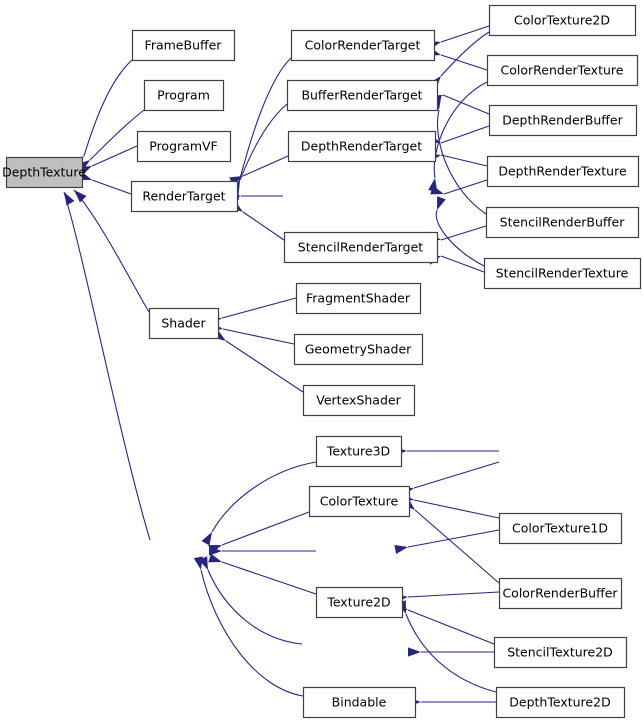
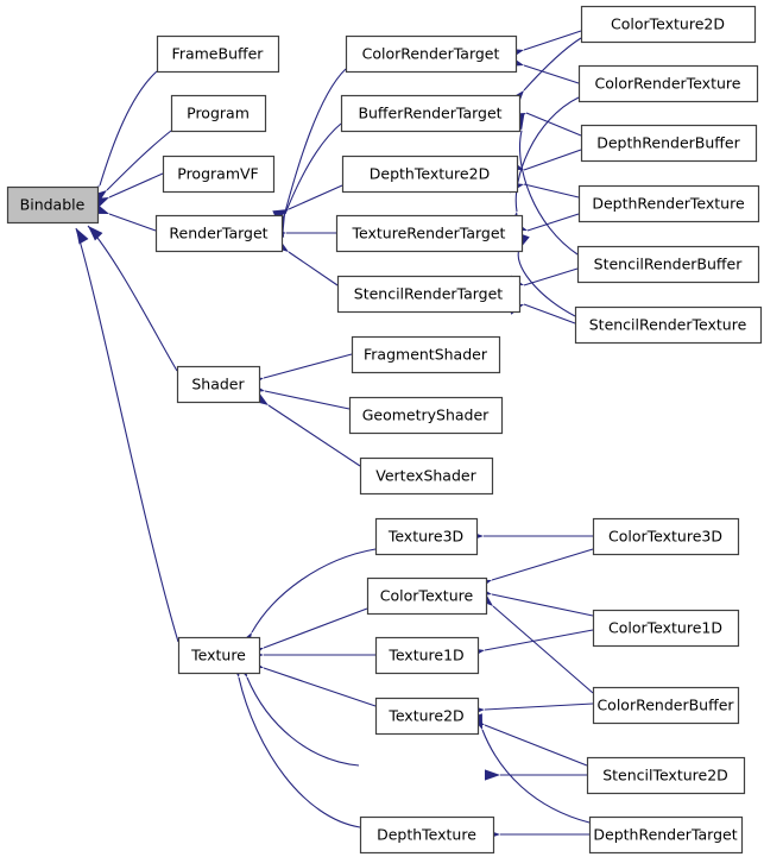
- DepthTexture
+ Bindable
  FrameBuffer
  Program
  ProgramVF
  RenderTarget
  Shader
+ Texture
  ColorRenderTarget
  BufferRenderTarget
- DepthRenderTarget
+ DepthTexture2D
+ TextureRenderTarget
  StencilRenderTarget
  FragmentShader
  GeometryShader
  VertexShader
  ColorTexture2D
  ColorRenderTexture
  DepthRenderBuffer
  DepthRenderTexture
  StencilRenderBuffer
  StencilRenderTexture
  Texture3D
  ColorTexture
+ Texture1D
  Texture2D
- Bindable
+ DepthTexture
+ ColorTexture3D
  ColorTexture1D
  ColorRenderBuffer
  StencilTexture2D
- DepthTexture2D
+ DepthRenderTarget
